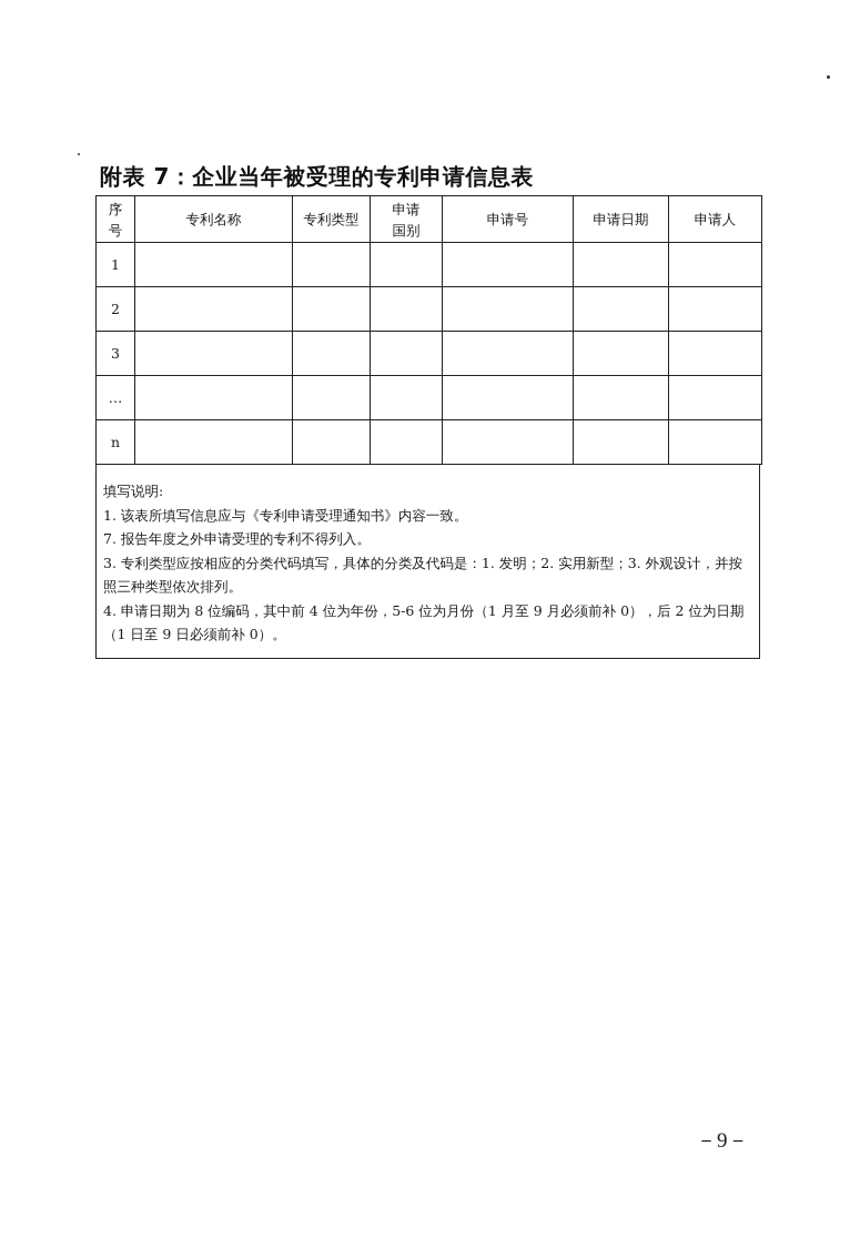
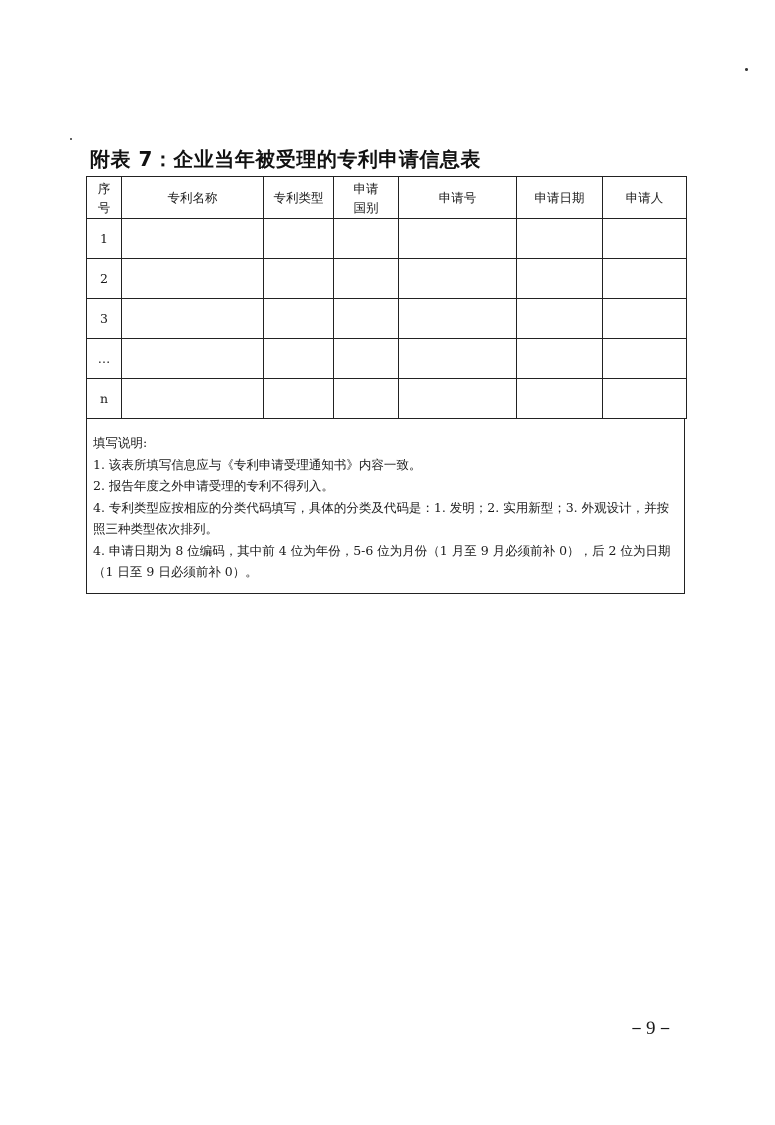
  附表 7：企业当年被受理的专利申请信息表
  序 号	专利名称	专利类型	申请 国别	申请号	申请日期	申请人
  1
  2
  3
  …
  n
  填写说明:
  1. 该表所填写信息应与《专利申请受理通知书》内容一致。
- 7. 报告年度之外申请受理的专利不得列入。
+ 2. 报告年度之外申请受理的专利不得列入。
- 3. 专利类型应按相应的分类代码填写，具体的分类及代码是：1. 发明；2. 实用新型；3. 外观设计，并按照三种类型依次排列。
+ 4. 专利类型应按相应的分类代码填写，具体的分类及代码是：1. 发明；2. 实用新型；3. 外观设计，并按照三种类型依次排列。
  4. 申请日期为 8 位编码，其中前 4 位为年份，5-6 位为月份（1 月至 9 月必须前补 0），后 2 位为日期（1 日至 9 日必须前补 0）。
  －9－
